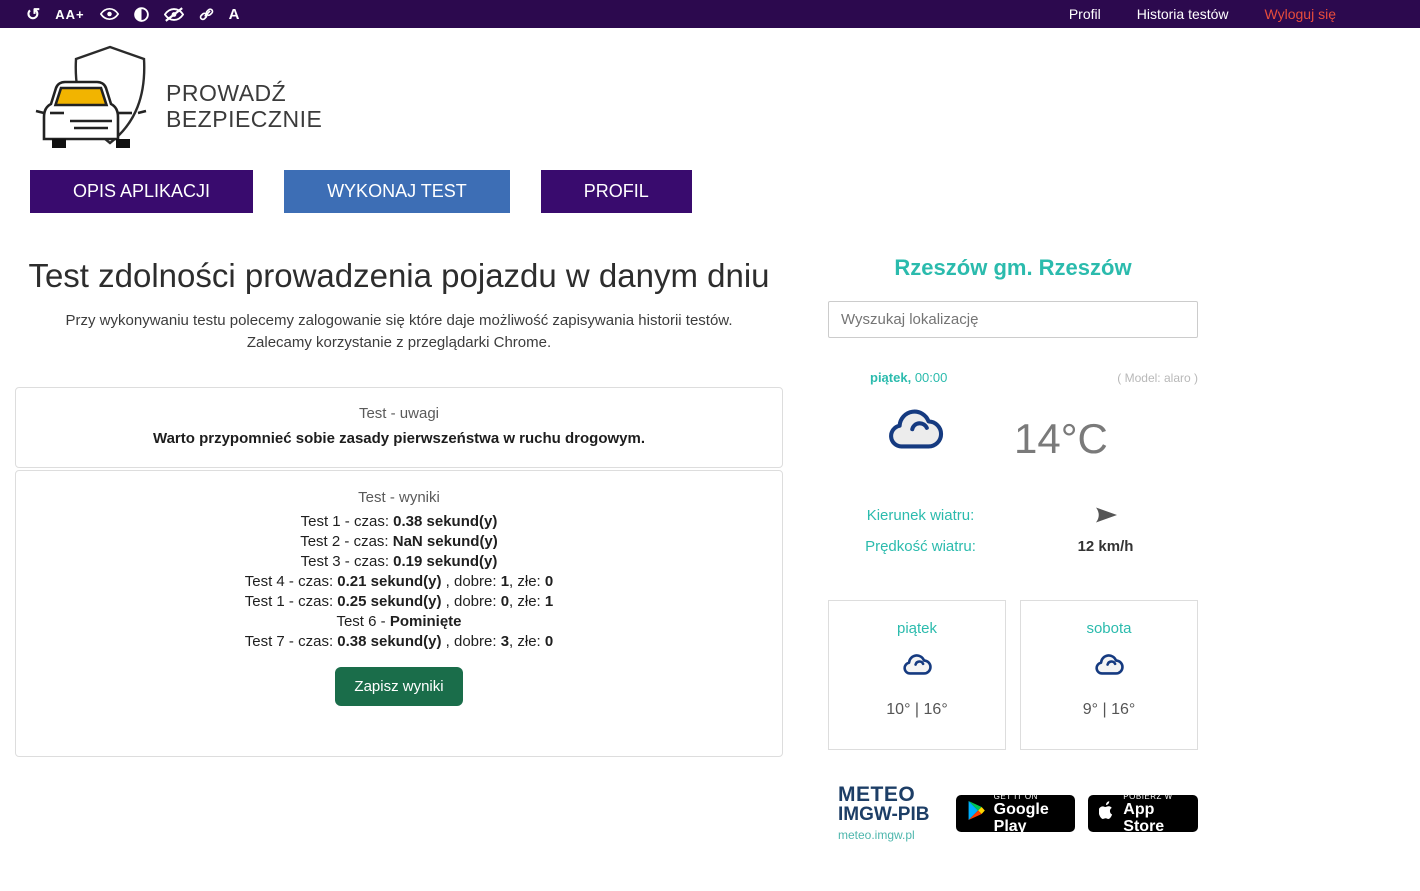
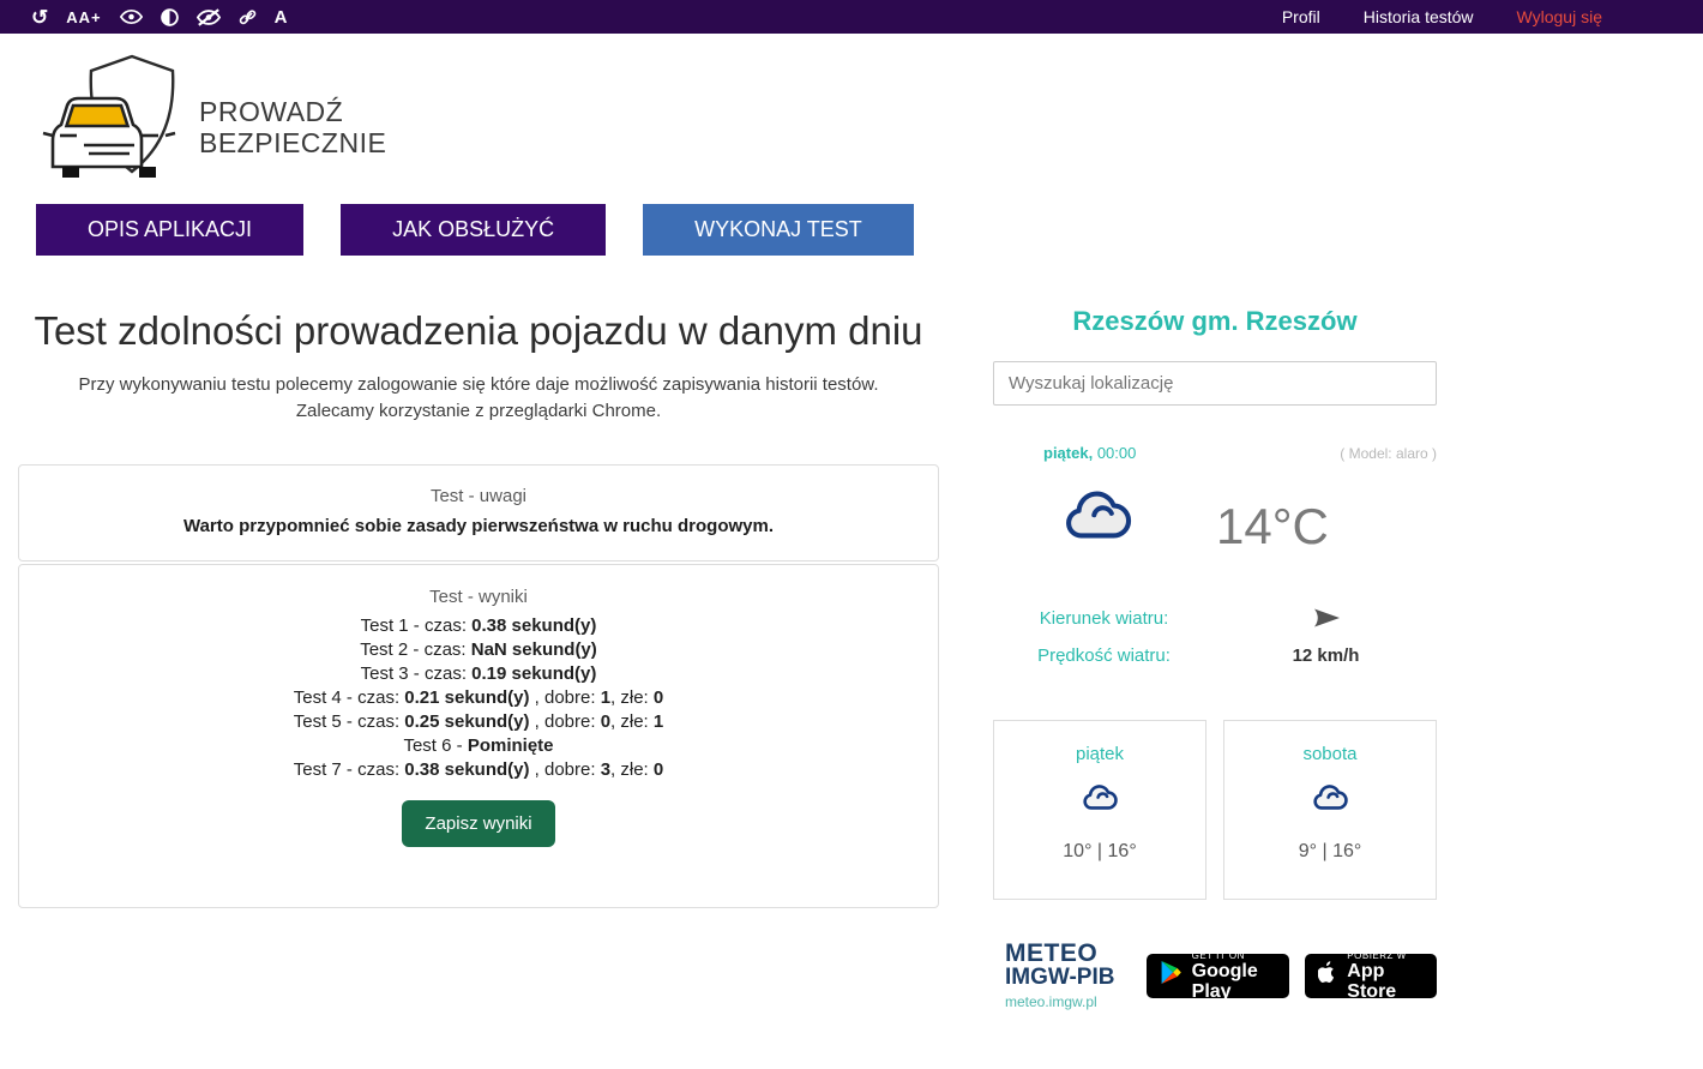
  ↺
  AA+
  A
  Profil
  Historia testów
  Wyloguj się
  PROWADŹ
  BEZPIECZNIE
  OPIS APLIKACJI
+ JAK OBSŁUŻYĆ
  WYKONAJ TEST
- PROFIL
  Test zdolności prowadzenia pojazdu w danym dniu
  Przy wykonywaniu testu polecemy zalogowanie się które daje możliwość zapisywania historii testów.
  Zalecamy korzystanie z przeglądarki Chrome.
  Test - uwagi
  Warto przypomnieć sobie zasady pierwszeństwa w ruchu drogowym.
  Test - wyniki
  Test 1 - czas: 0.38 sekund(y)
  Test 2 - czas: NaN sekund(y)
  Test 3 - czas: 0.19 sekund(y)
  Test 4 - czas: 0.21 sekund(y) , dobre: 1, złe: 0
- Test 1 - czas: 0.25 sekund(y) , dobre: 0, złe: 1
+ Test 5 - czas: 0.25 sekund(y) , dobre: 0, złe: 1
  Test 6 - Pominięte
  Test 7 - czas: 0.38 sekund(y) , dobre: 3, złe: 0
  Zapisz wyniki
  Rzeszów gm. Rzeszów
  Wyszukaj lokalizację
  piątek, 00:00
  ( Model: alaro )
  14°C
  Kierunek wiatru:
  Prędkość wiatru:
  12 km/h
  piątek
  10° | 16°
  sobota
  9° | 16°
  METEO
  IMGW-PIB
  meteo.imgw.pl
  GET IT ON
  Google Play
  POBIERZ W
  App Store
